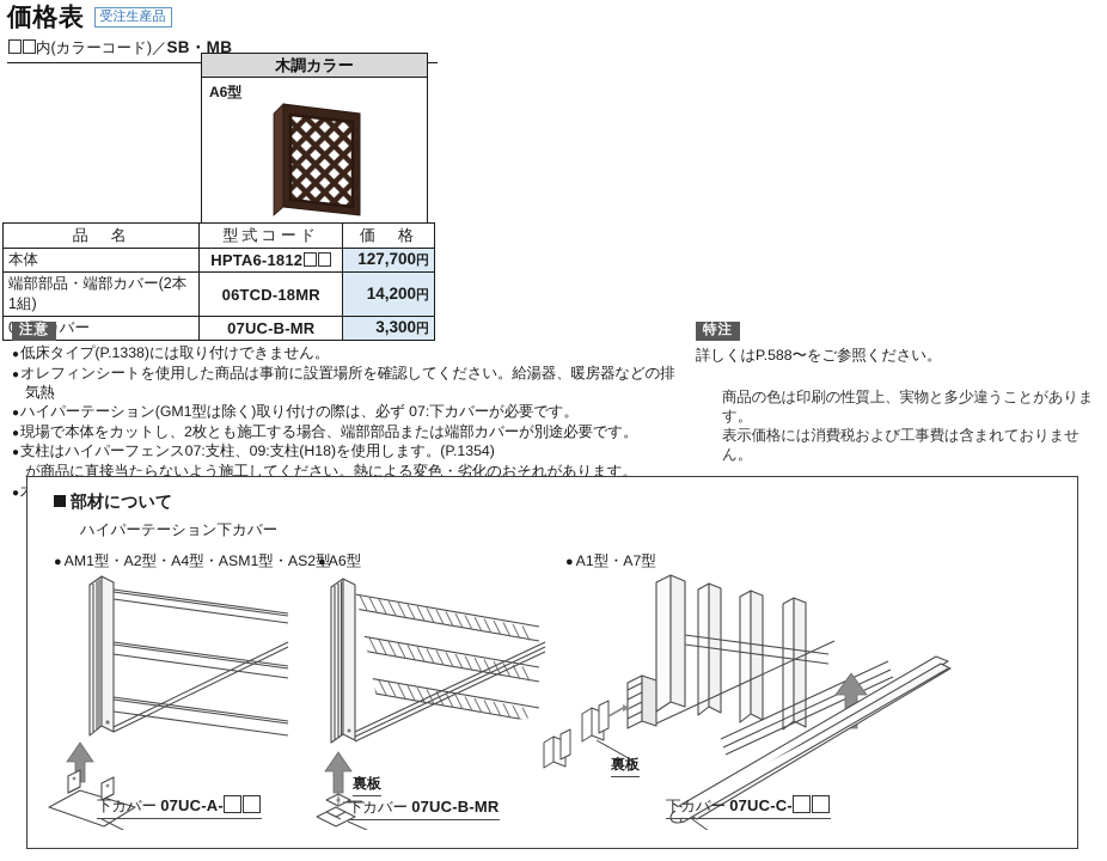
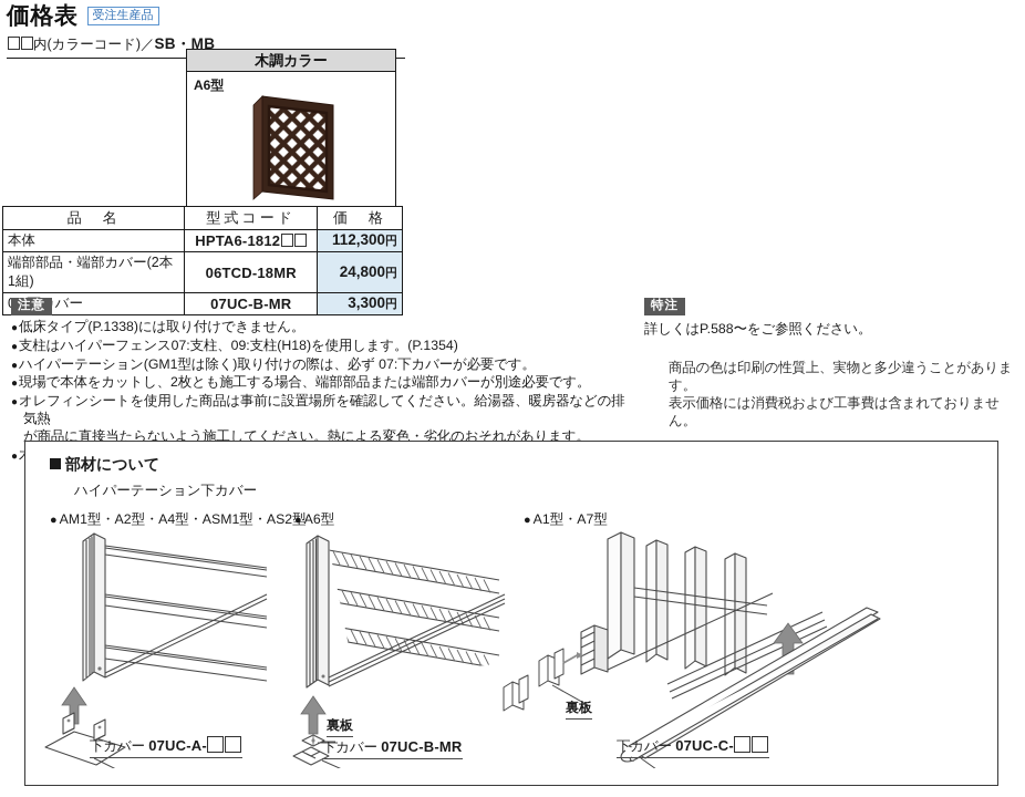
  価格表
  受注生産品
  内(カラーコード)／SB・MB
  木調カラー
  A6型
  品 名	型式コード	価 格
- 本体	HPTA6-1812	127,700円
+ 本体	HPTA6-1812	112,300円
- 端部部品・端部カバー(2本1組)	06TCD-18MR	14,200円
+ 端部部品・端部カバー(2本1組)	06TCD-18MR	24,800円
  バー	07UC-B-MR	3,300円
  注意
  低床タイプ(P.1338)には取り付けできません。
- オレフィンシートを使用した商品は事前に設置場所を確認してください。給湯器、暖房器などの排気熱
+ 支柱はハイパーフェンス07:支柱、09:支柱(H18)を使用します。(P.1354)
  ハイパーテーション(GM1型は除く)取り付けの際は、必ず 07:下カバーが必要です。
  現場で本体をカットし、2枚とも施工する場合、端部部品または端部カバーが別途必要です。
- 支柱はハイパーフェンス07:支柱、09:支柱(H18)を使用します。(P.1354)
+ オレフィンシートを使用した商品は事前に設置場所を確認してください。給湯器、暖房器などの排気熱
  が商品に直接当たらないよう施工してください。熱による変色・劣化のおそれがあります。
  特注
  詳しくはP.588〜をご参照ください。
  商品の色は印刷の性質上、実物と多少違うことがあります。
  表示価格には消費税および工事費は含まれておりません。
  部材について
  ハイパーテーション下カバー
  AM1型・A2型・A4型・ASM1型・AS2型
  A6型
  A1型・A7型
  下カバー 07UC-A-
  裏板
  下カバー 07UC-B-MR
  裏板
  下カバー 07UC-C-
